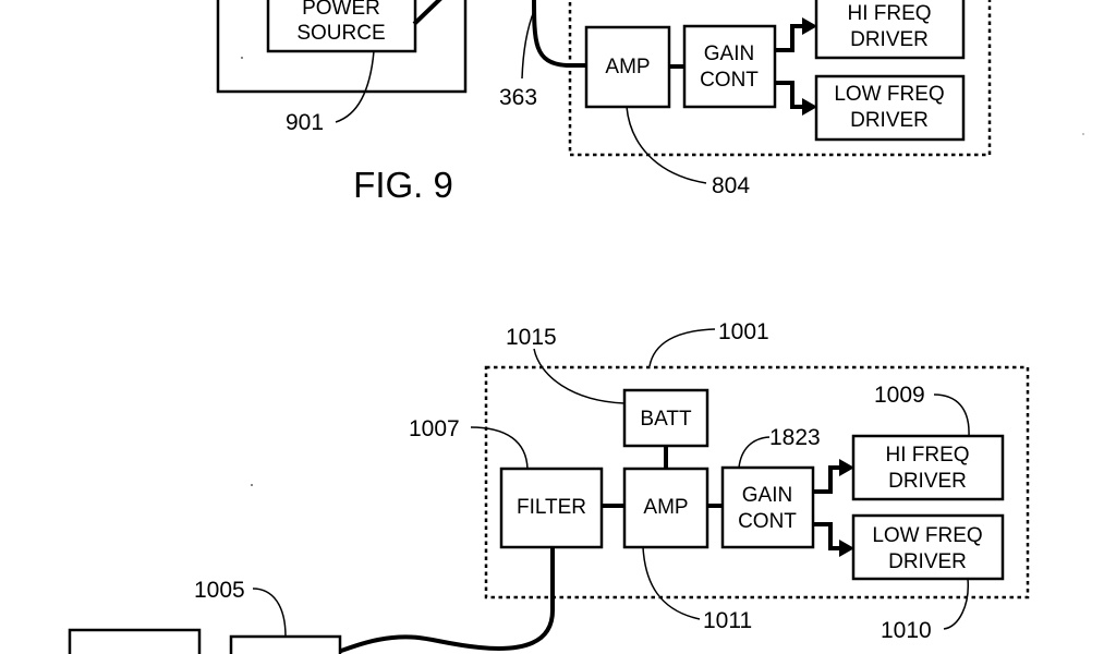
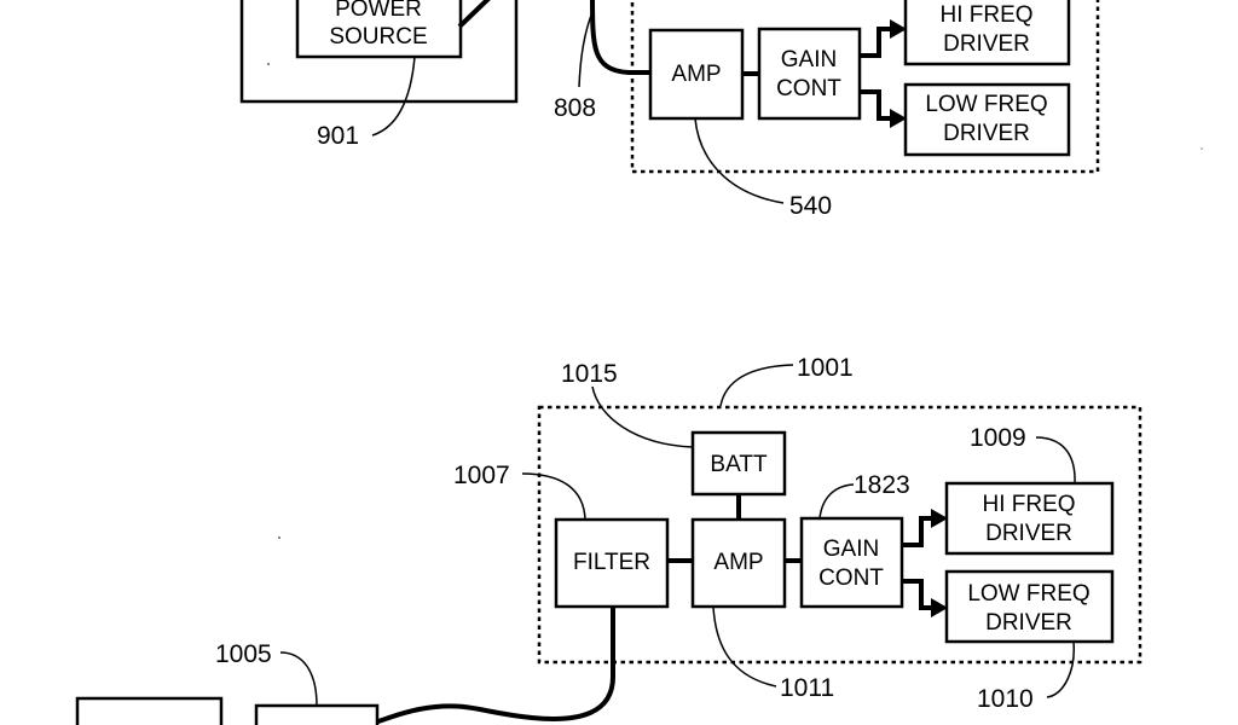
  POWER
  SOURCE
  901
- 363
+ 808
  AMP
  GAIN
  CONT
  HI FREQ
  DRIVER
  LOW FREQ
  DRIVER
- 804
+ 540
- FIG. 9
  1001
  BATT
  1015
  FILTER
  1007
  AMP
  1011
  GAIN
  CONT
  1823
  HI FREQ
  DRIVER
  1009
  LOW FREQ
  DRIVER
  1010
  1005
